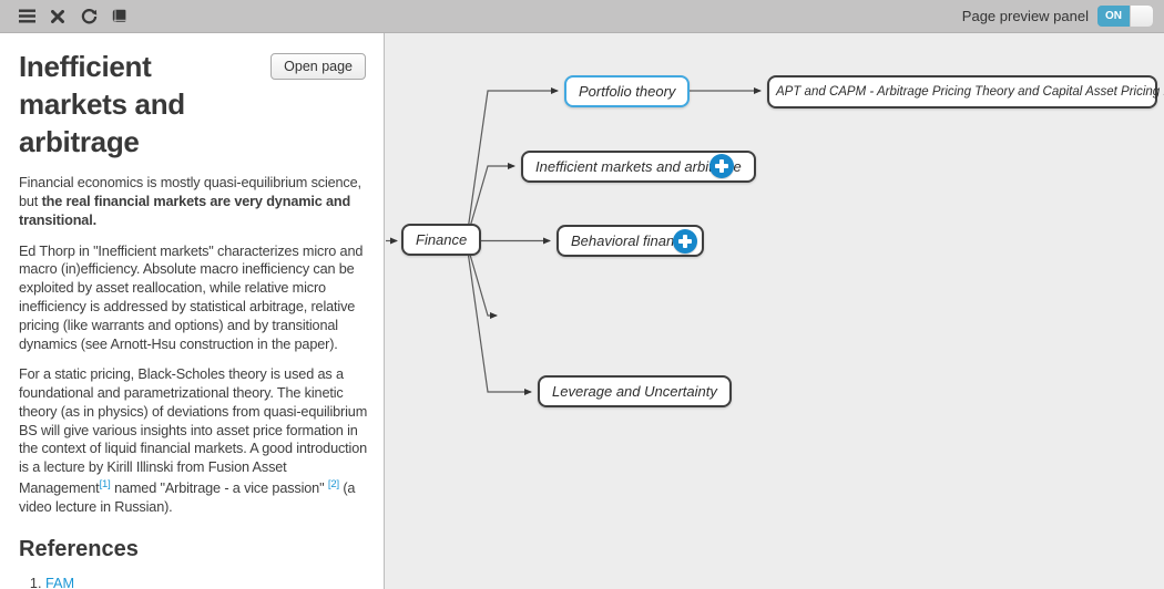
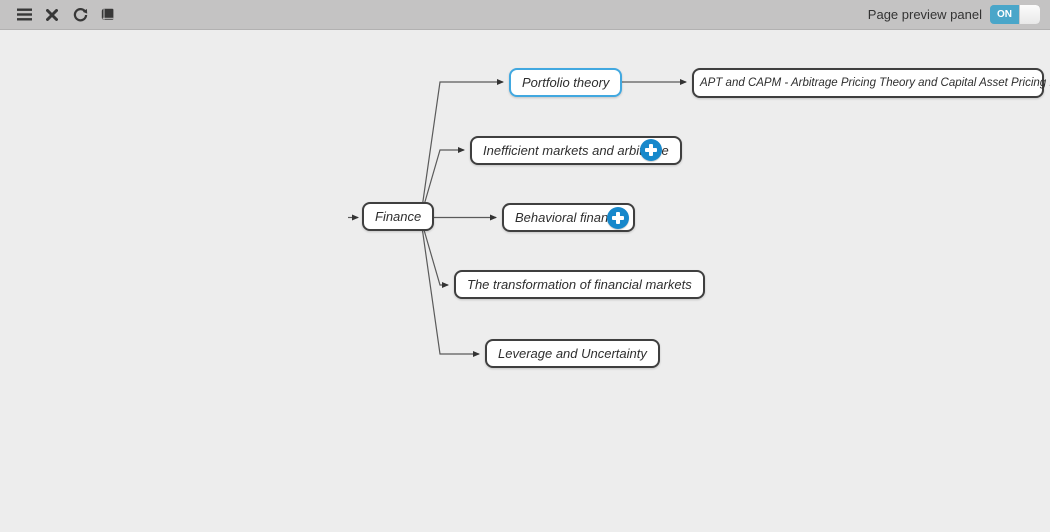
  Page preview panel
  ON
- Open page
- Inefficient markets and arbitrage
- Financial economics is mostly quasi-equilibrium science, but the real financial markets are very dynamic and transitional.
- Ed Thorp in "Inefficient markets" characterizes micro and macro (in)efficiency. Absolute macro inefficiency can be exploited by asset reallocation, while relative micro inefficiency is addressed by statistical arbitrage, relative pricing (like warrants and options) and by transitional dynamics (see Arnott-Hsu construction in the paper).
- For a static pricing, Black-Scholes theory is used as a foundational and parametrizational theory. The kinetic theory (as in physics) of deviations from quasi-equilibrium BS will give various insights into asset price formation in the context of liquid financial markets. A good introduction is a lecture by Kirill Illinski from Fusion Asset Management[1] named "Arbitrage - a vice passion" [2] (a video lecture in Russian).
- References
- FAM
  Finance
  Portfolio theory
  APT and CAPM - Arbitrage Pricing Theory and Capital Asset Pricing
  Inefficient markets and arbie
  Behavioral finan
+ The transformation of financial markets
  Leverage and Uncertainty
